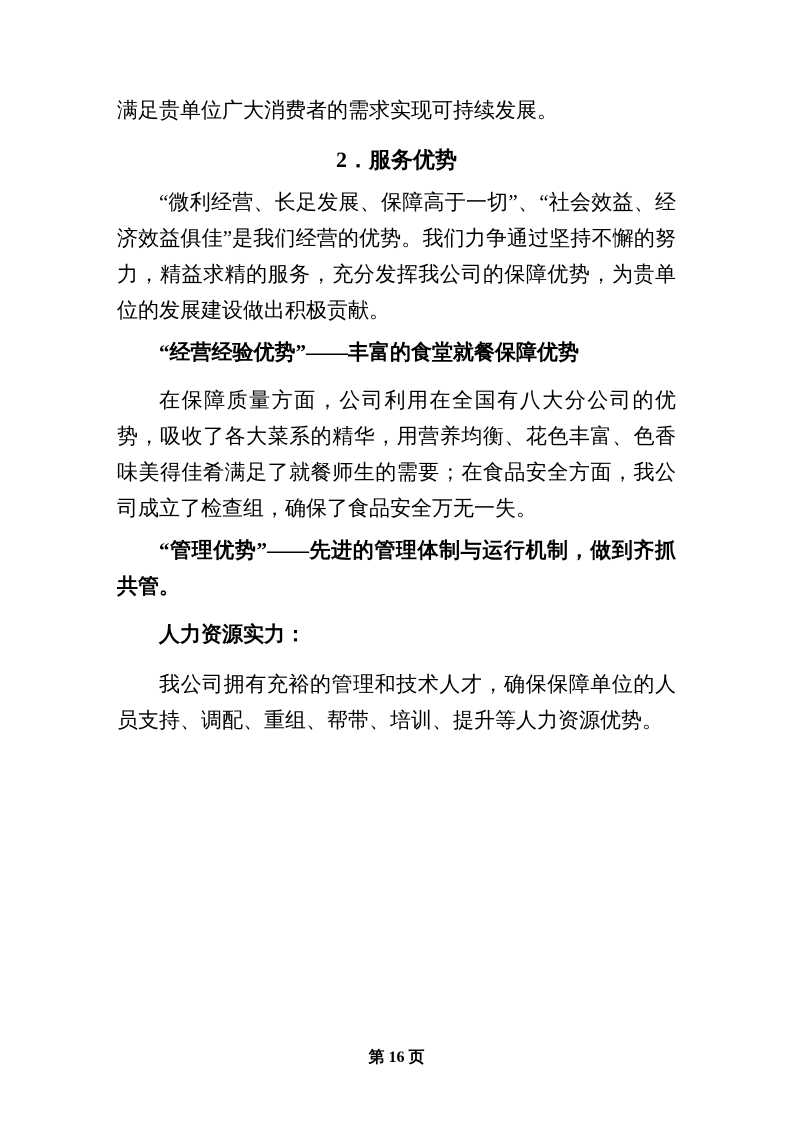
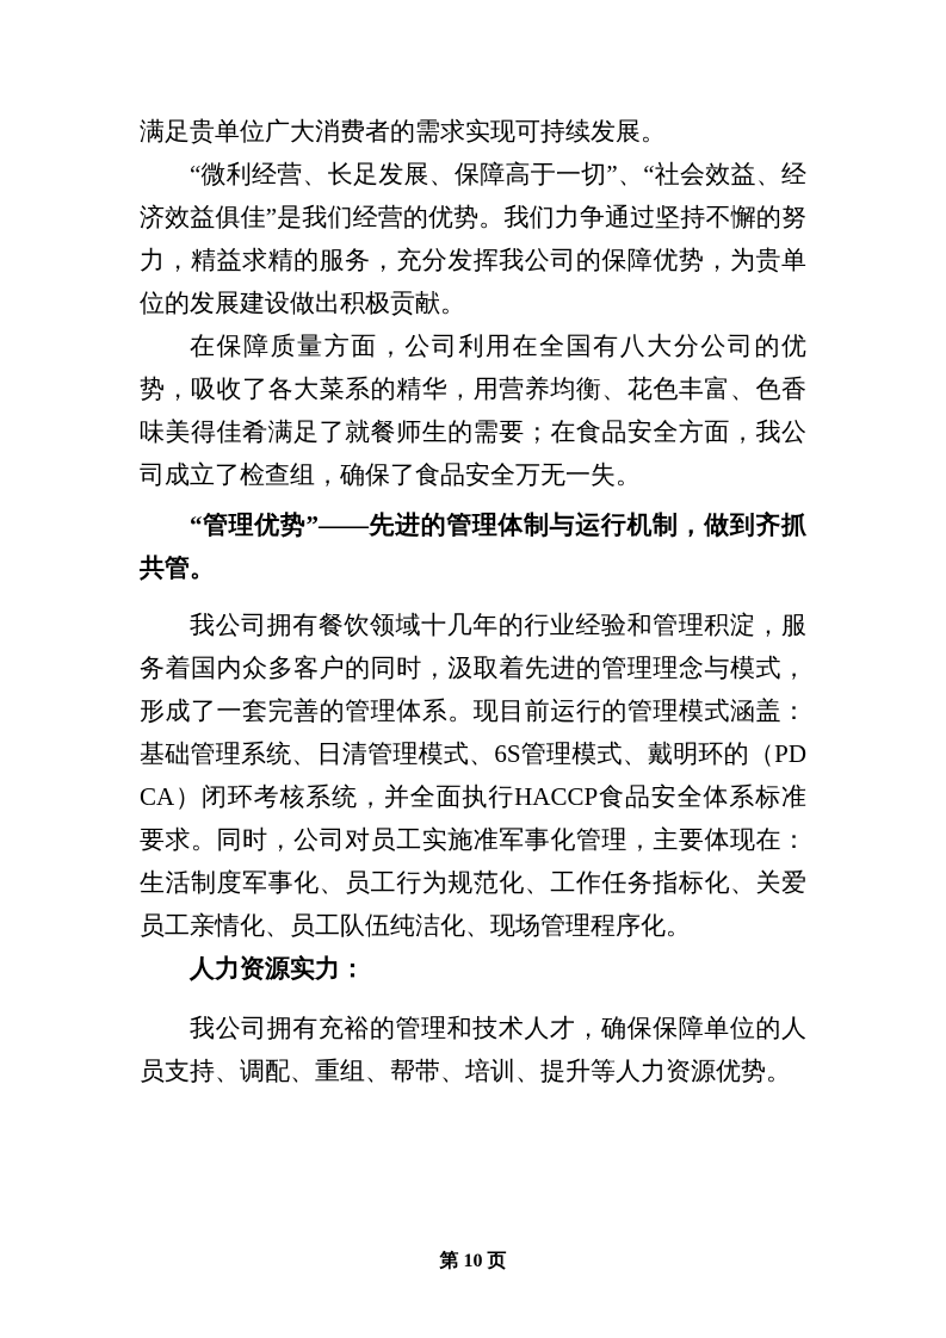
  满足贵单位广大消费者的需求实现可持续发展。
- 2．服务优势
  “微利经营、长足发展、保障高于一切”、“社会效益、经济效益俱佳”是我们经营的优势。我们力争通过坚持不懈的努力，精益求精的服务，充分发挥我公司的保障优势，为贵单位的发展建设做出积极贡献。
- “经营经验优势”——丰富的食堂就餐保障优势
  在保障质量方面，公司利用在全国有八大分公司的优势，吸收了各大菜系的精华，用营养均衡、花色丰富、色香味美得佳肴满足了就餐师生的需要；在食品安全方面，我公司成立了检查组，确保了食品安全万无一失。
  “管理优势”——先进的管理体制与运行机制，做到齐抓共管。
+ 我公司拥有餐饮领域十几年的行业经验和管理积淀，服务着国内众多客户的同时，汲取着先进的管理理念与模式，形成了一套完善的管理体系。现目前运行的管理模式涵盖：基础管理系统、日清管理模式、6S管理模式、戴明环的（PDCA）闭环考核系统，并全面执行HACCP食品安全体系标准要求。同时，公司对员工实施准军事化管理，主要体现在：生活制度军事化、员工行为规范化、工作任务指标化、关爱员工亲情化、员工队伍纯洁化、现场管理程序化。
  人力资源实力：
  我公司拥有充裕的管理和技术人才，确保保障单位的人员支持、调配、重组、帮带、培训、提升等人力资源优势。
- 第 16 页
+ 第 10 页
